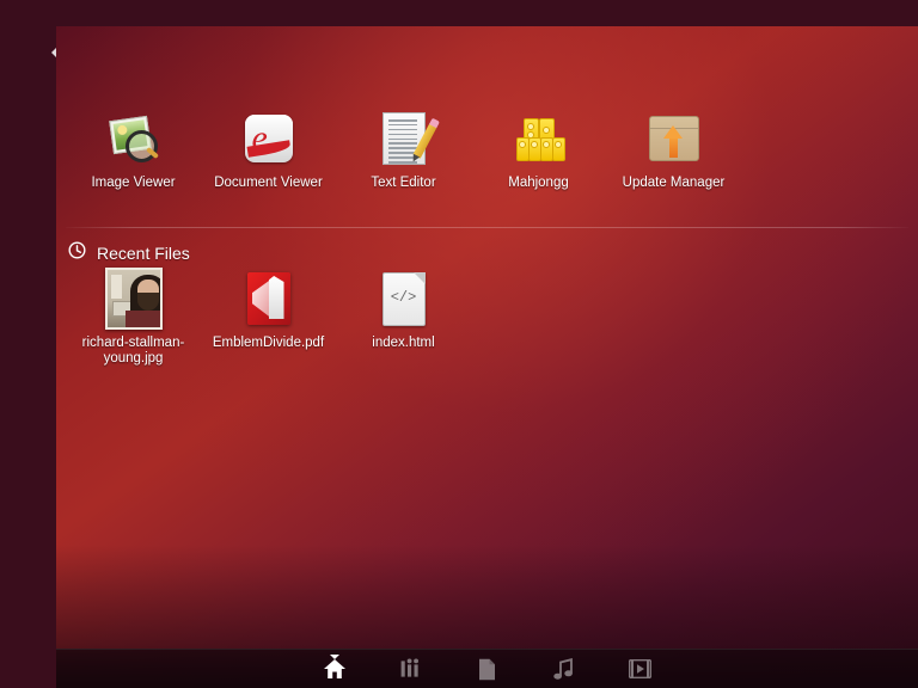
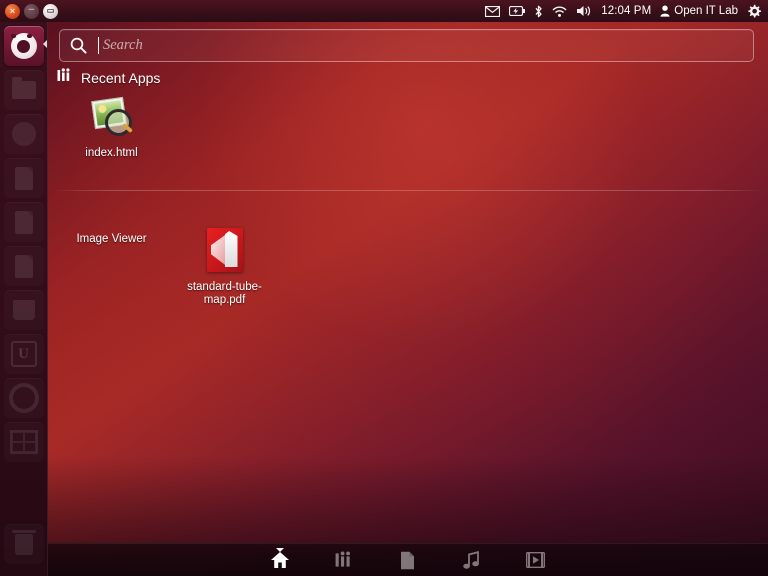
+ ×
+ −
+ ▭
+ 12:04 PM
+ Open IT Lab
+ U
+ Search
+ Recent Apps
- Image Viewer
+ index.html
- e
- Document Viewer
- Text Editor
- Mahjongg
- Update Manager
- Recent Files
- richard-stallman-young.jpg
- EmblemDivide.pdf
- </>
- index.html
+ Image Viewer
+ standard-tube-map.pdf
